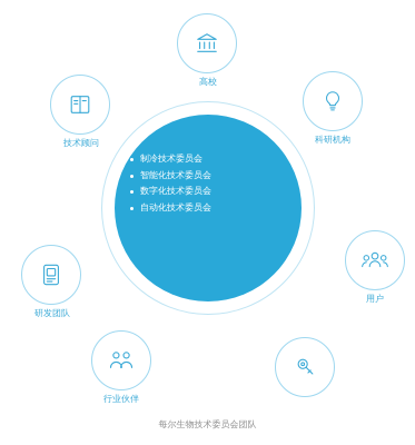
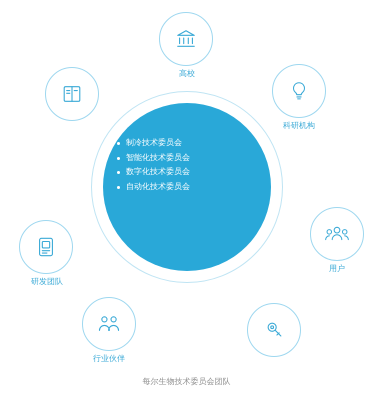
  制冷技术委员会
  智能化技术委员会
  数字化技术委员会
  自动化技术委员会
  高校
  科研机构
  用户
  行业伙伴
  研发团队
- 技术顾问
  每尔生物技术委员会团队
